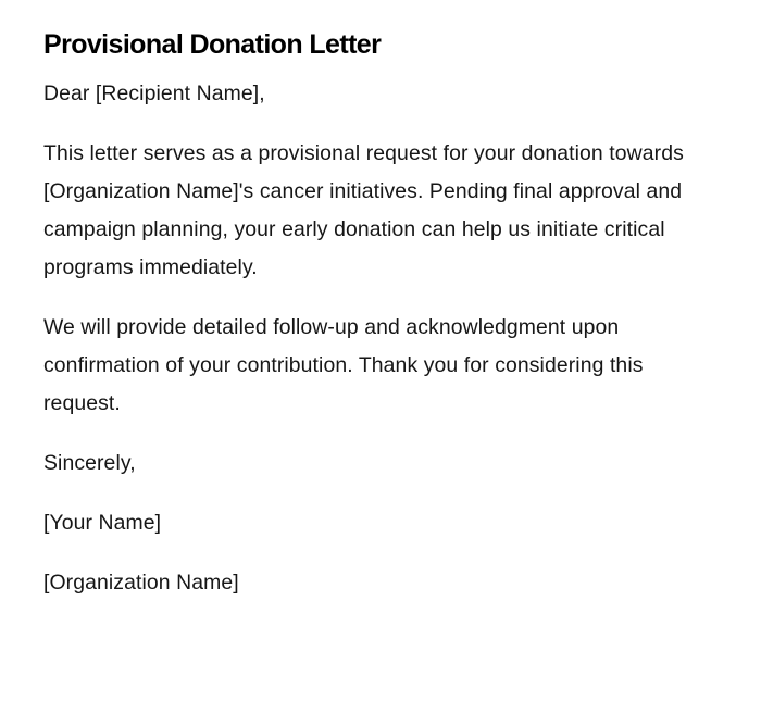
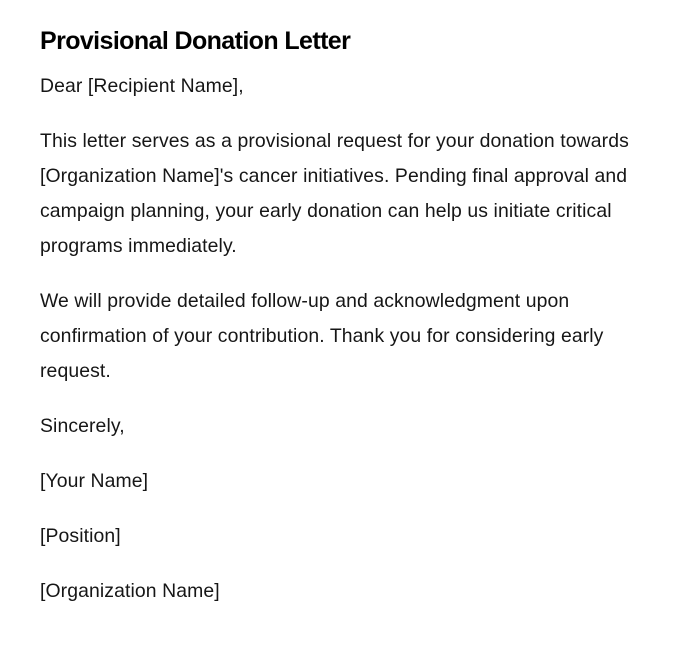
  Provisional Donation Letter
  Dear [Recipient Name],
  This letter serves as a provisional request for your donation towards [Organization Name]'s cancer initiatives. Pending final approval and campaign planning, your early donation can help us initiate critical programs immediately.
- We will provide detailed follow-up and acknowledgment upon confirmation of your contribution. Thank you for considering this request.
+ We will provide detailed follow-up and acknowledgment upon confirmation of your contribution. Thank you for considering early request.
  Sincerely,
  [Your Name]
+ [Position]
  [Organization Name]
